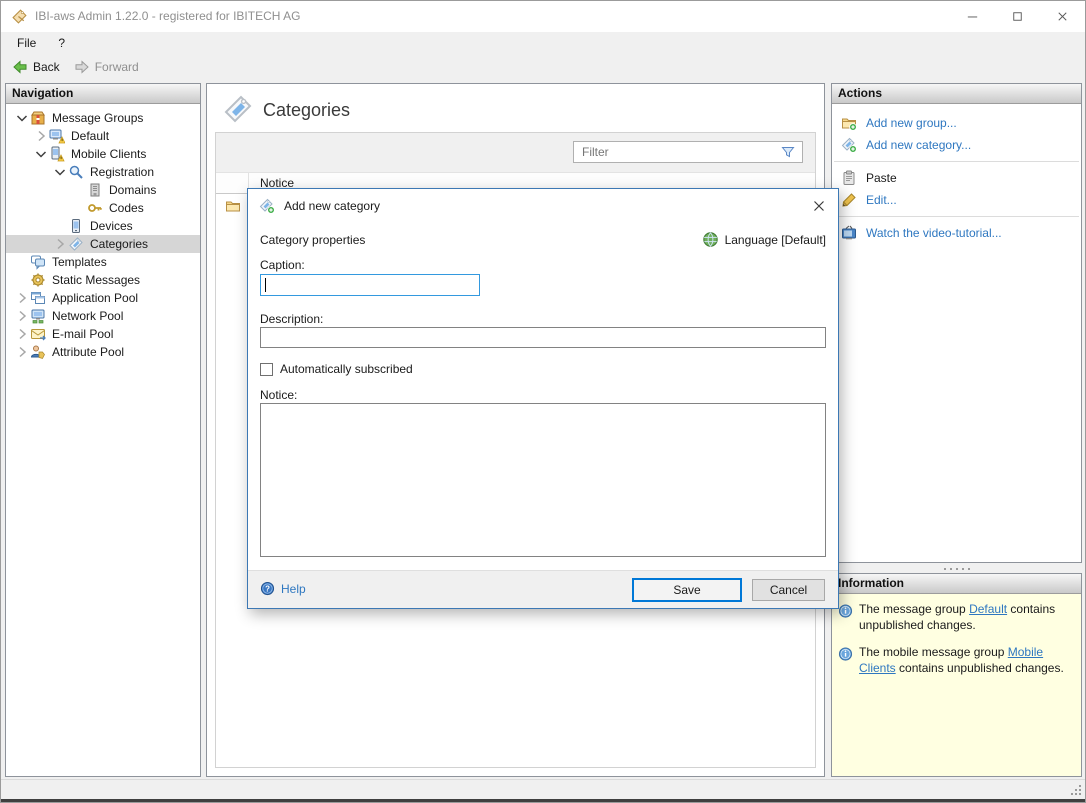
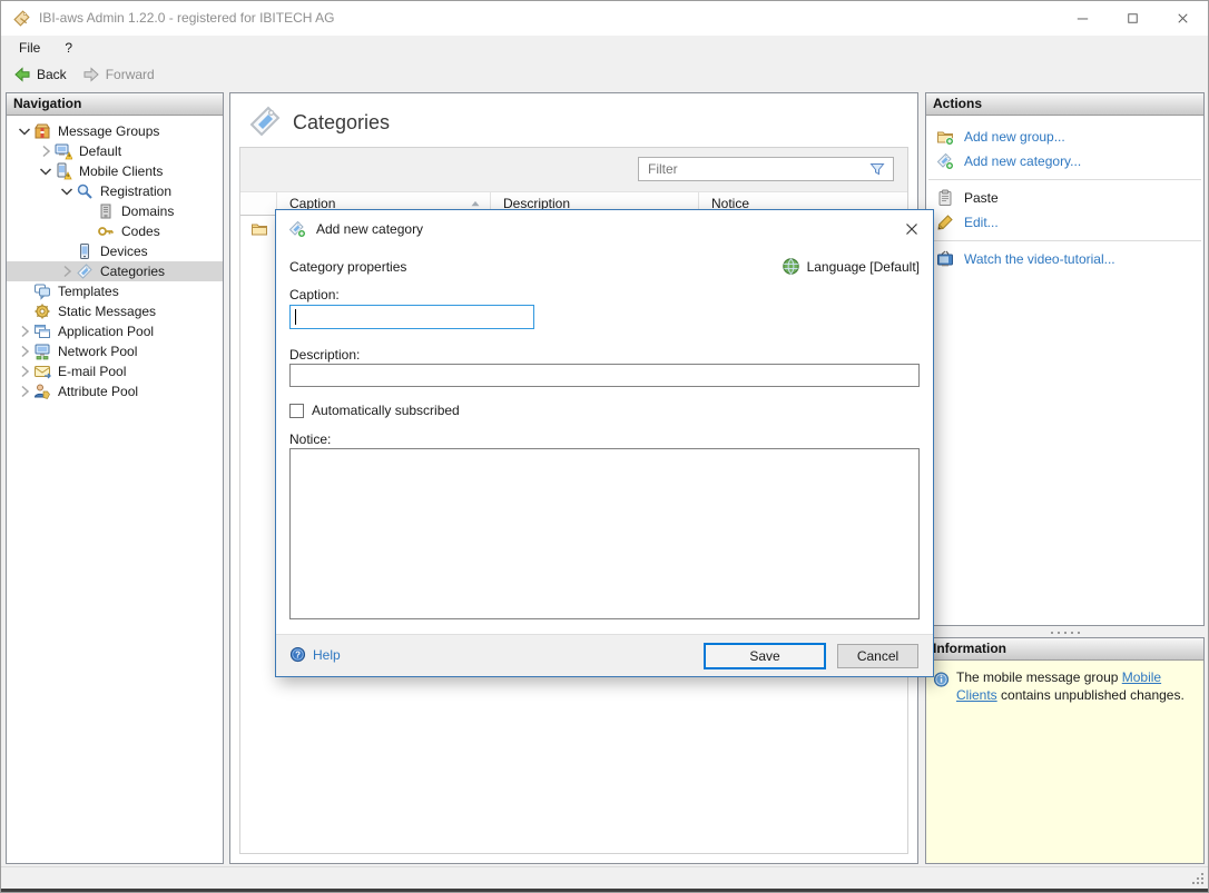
  IBI-aws Admin 1.22.0 - registered for IBITECH AG
  File
  ?
  Back
  Forward
  Navigation
  Message Groups
  Default
  Mobile Clients
  Registration
  Domains
  Codes
  Devices
  Categories
  Templates
  Static Messages
  Application Pool
  Network Pool
  E-mail Pool
  Attribute Pool
  Categories
  Filter
+ Caption
+ Description
  Notice
  Actions
  Add new group...
  Add new category...
  Paste
  Edit...
  Watch the video-tutorial...
  Information
- The message group Default contains unpublished changes.
  The mobile message group Mobile Clients contains unpublished changes.
  Add new category
  Category properties
  Language [Default]
  Caption:
  Description:
  Automatically subscribed
  Notice:
  ?
  Help
  Save
  Cancel
